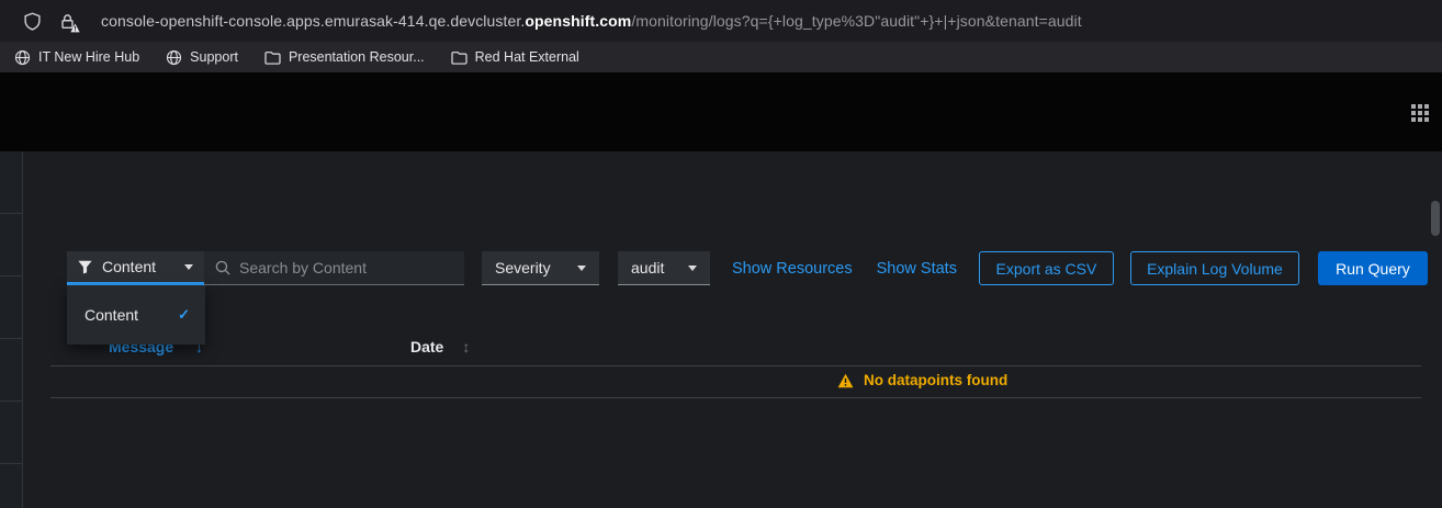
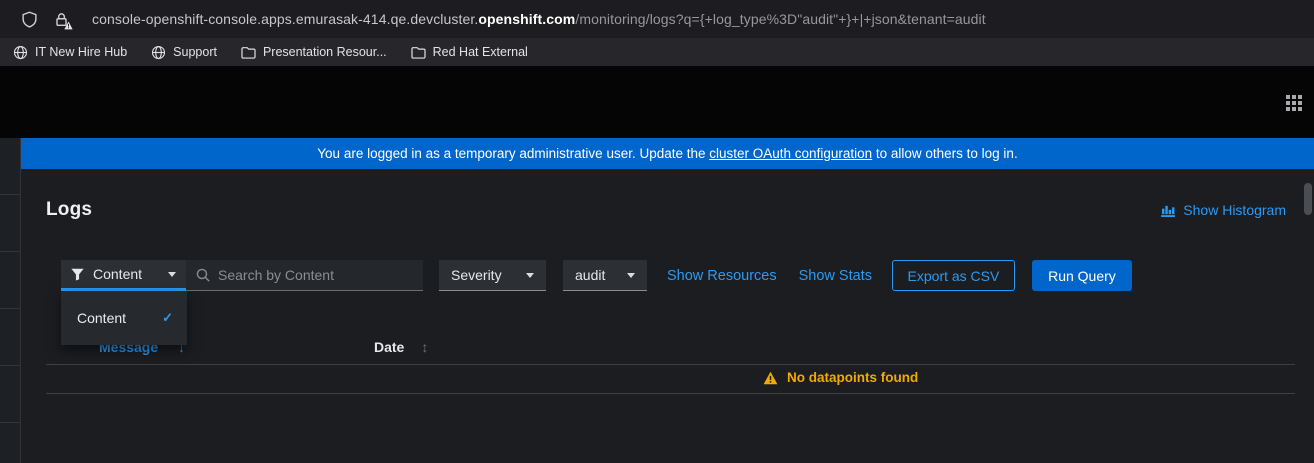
  console-openshift-console.apps.emurasak-414.qe.devcluster.openshift.com/monitoring/logs?q={+log_type%3D"audit"+}+|+json&tenant=audit
  IT New Hire Hub
  Support
  Presentation Resour...
  Red Hat External
+ You are logged in as a temporary administrative user. Update the
+ cluster OAuth configuration
+ to allow others to log in.
+ Logs
+ Show Histogram
  Content
  Search by Content
  Severity
  audit
  Show Resources
  Show Stats
  Export as CSV
- Explain Log Volume
  Run Query
  Content
  ✓
  Message
  ↓
  Date
  ↕
  No datapoints found
